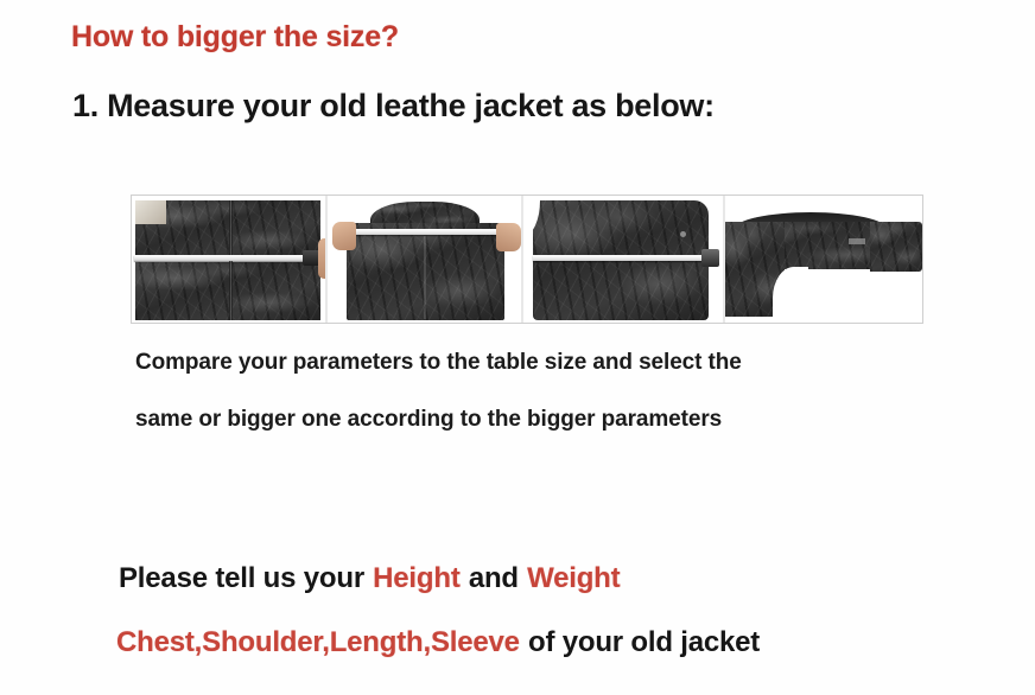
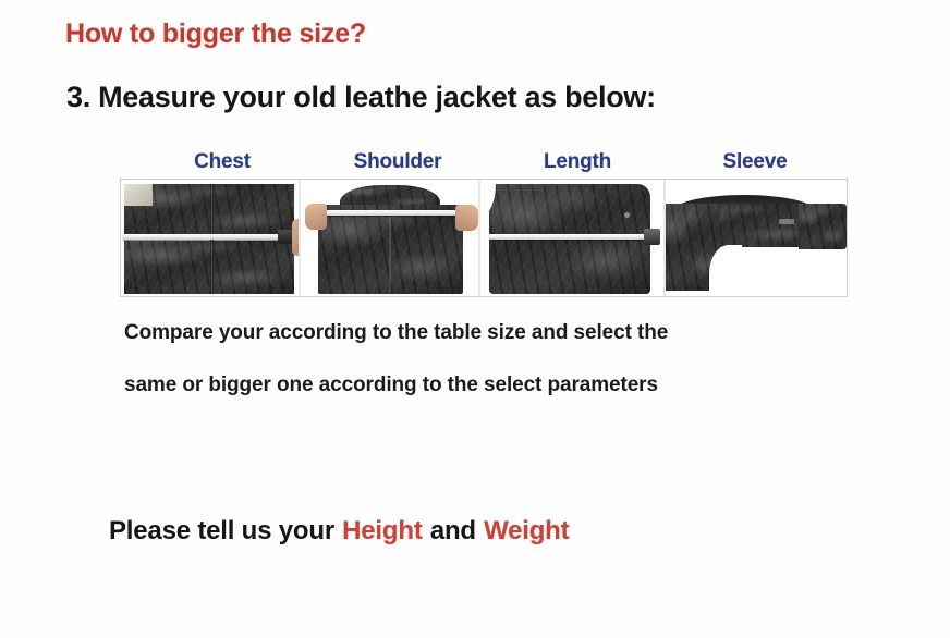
  How to bigger the size?
- 1. Measure your old leathe jacket as below:
+ 3. Measure your old leathe jacket as below:
+ Chest
+ Shoulder
+ Length
+ Sleeve
- Compare your parameters to the table size and select the
+ Compare your according to the table size and select the
- same or bigger one according to the bigger parameters
+ same or bigger one according to the select parameters
  Please tell us your Height and Weight
- Chest,Shoulder,Length,Sleeve of your old jacket
